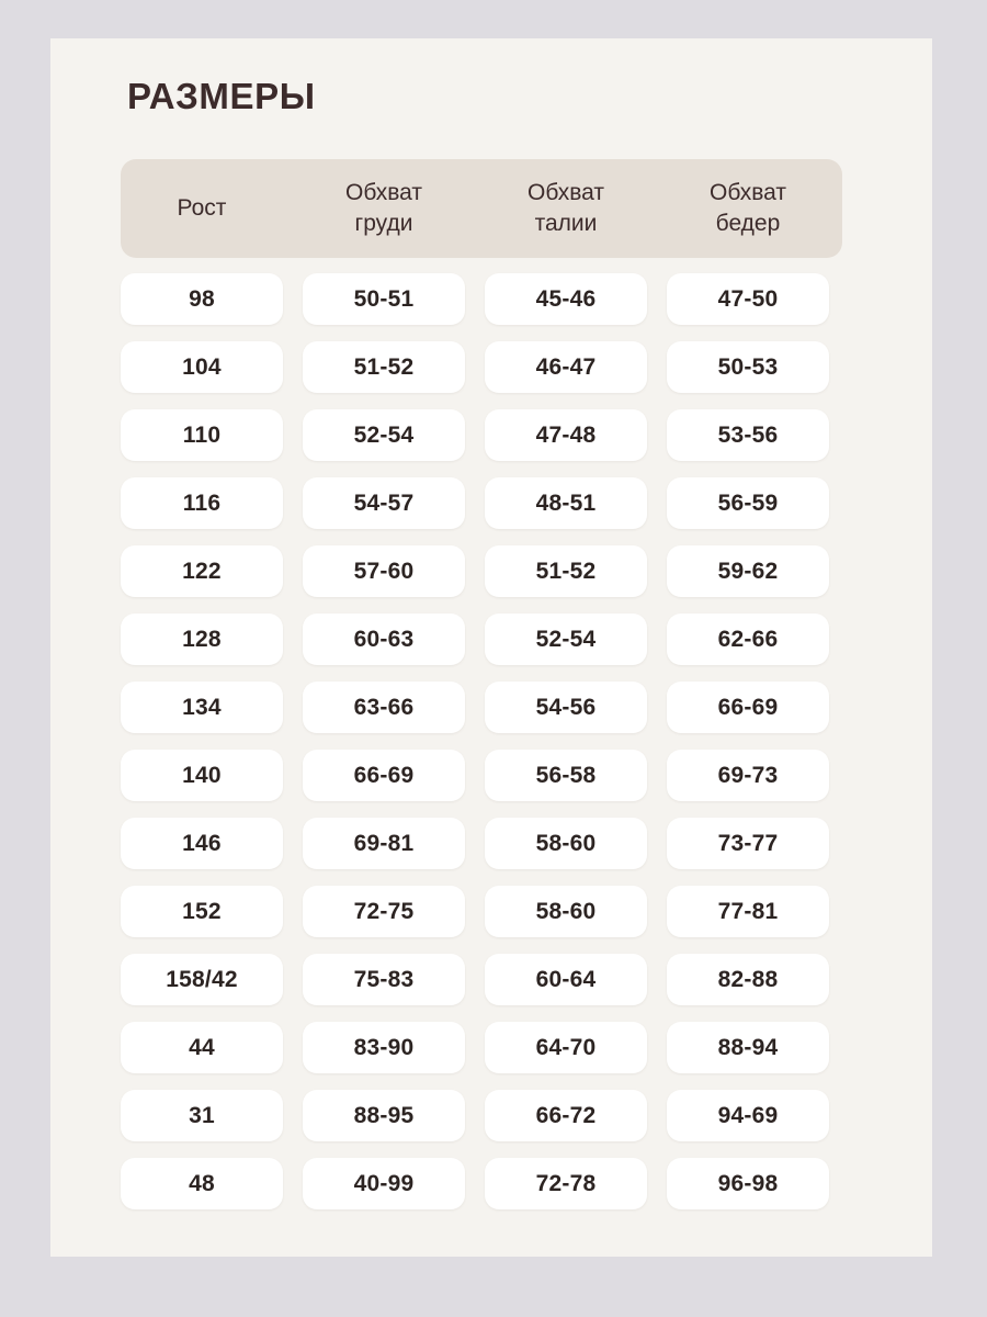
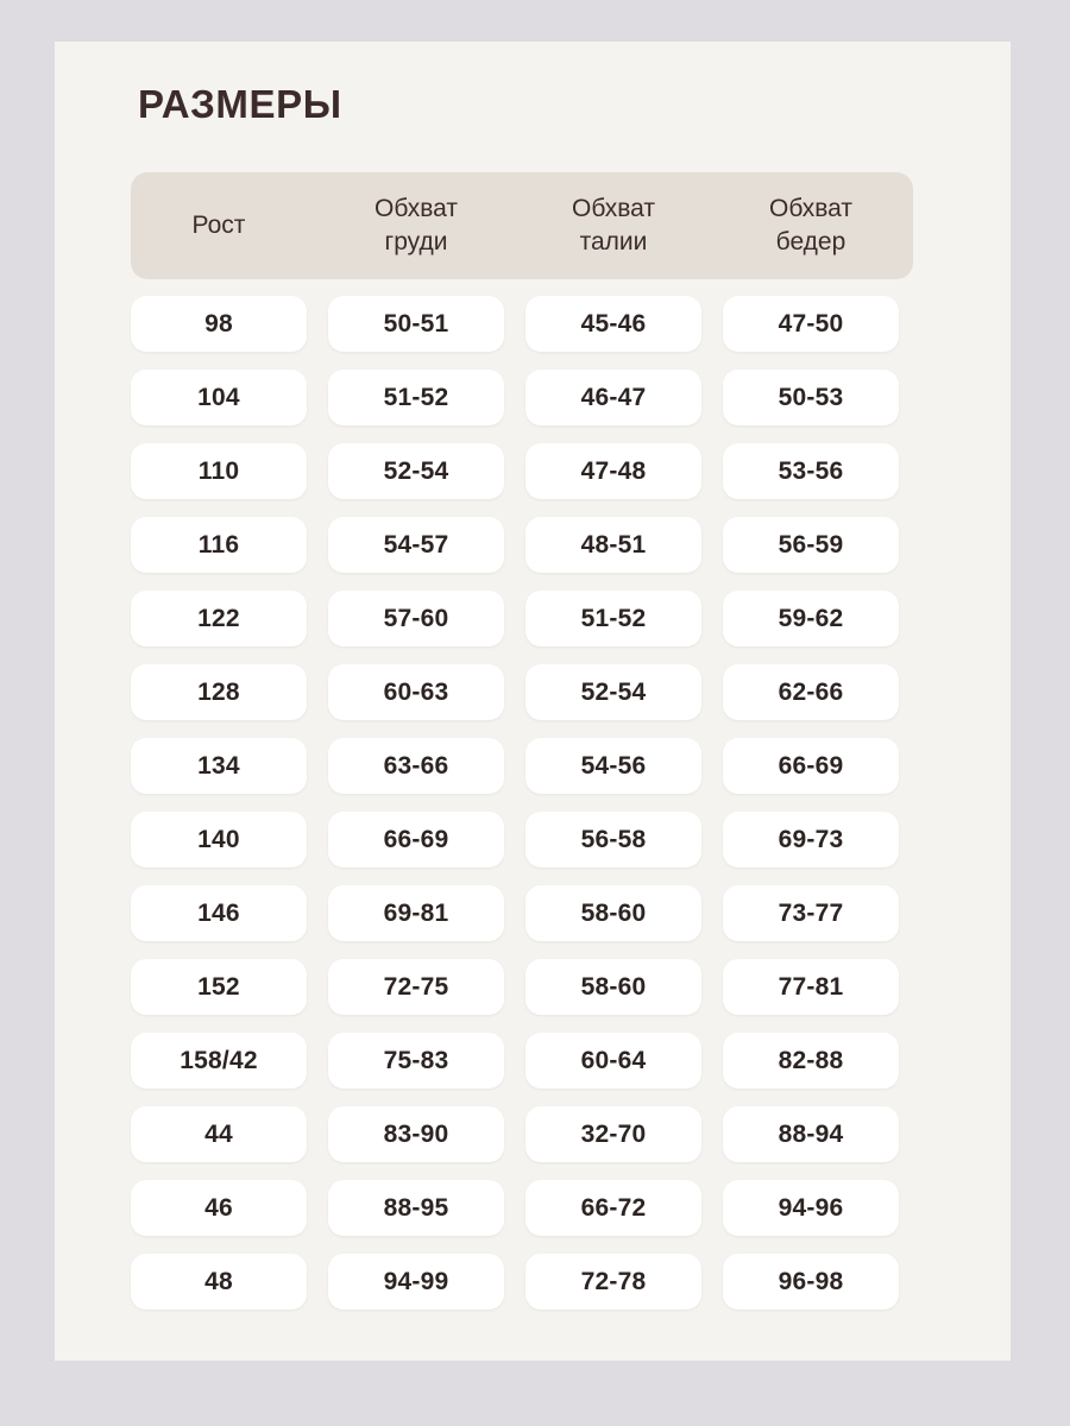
  РАЗМЕРЫ
  Рост
  Обхват
  груди
  Обхват
  талии
  Обхват
  бедер
  98
  50-51
  45-46
  47-50
  104
  51-52
  46-47
  50-53
  110
  52-54
  47-48
  53-56
  116
  54-57
  48-51
  56-59
  122
  57-60
  51-52
  59-62
  128
  60-63
  52-54
  62-66
  134
  63-66
  54-56
  66-69
  140
  66-69
  56-58
  69-73
  146
  69-81
  58-60
  73-77
  152
  72-75
  58-60
  77-81
  158/42
  75-83
  60-64
  82-88
  44
  83-90
- 64-70
+ 32-70
  88-94
- 31
+ 46
  88-95
  66-72
- 94-69
+ 94-96
  48
- 40-99
+ 94-99
  72-78
  96-98
